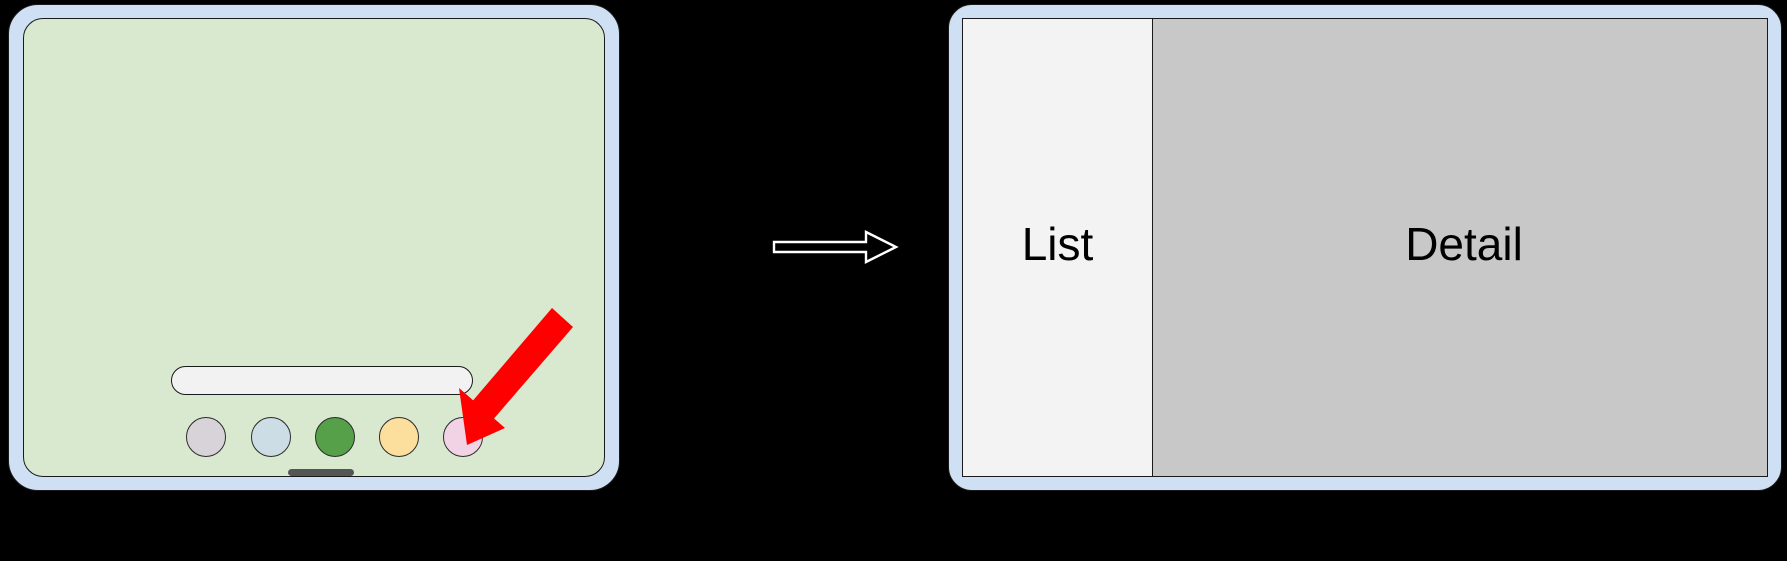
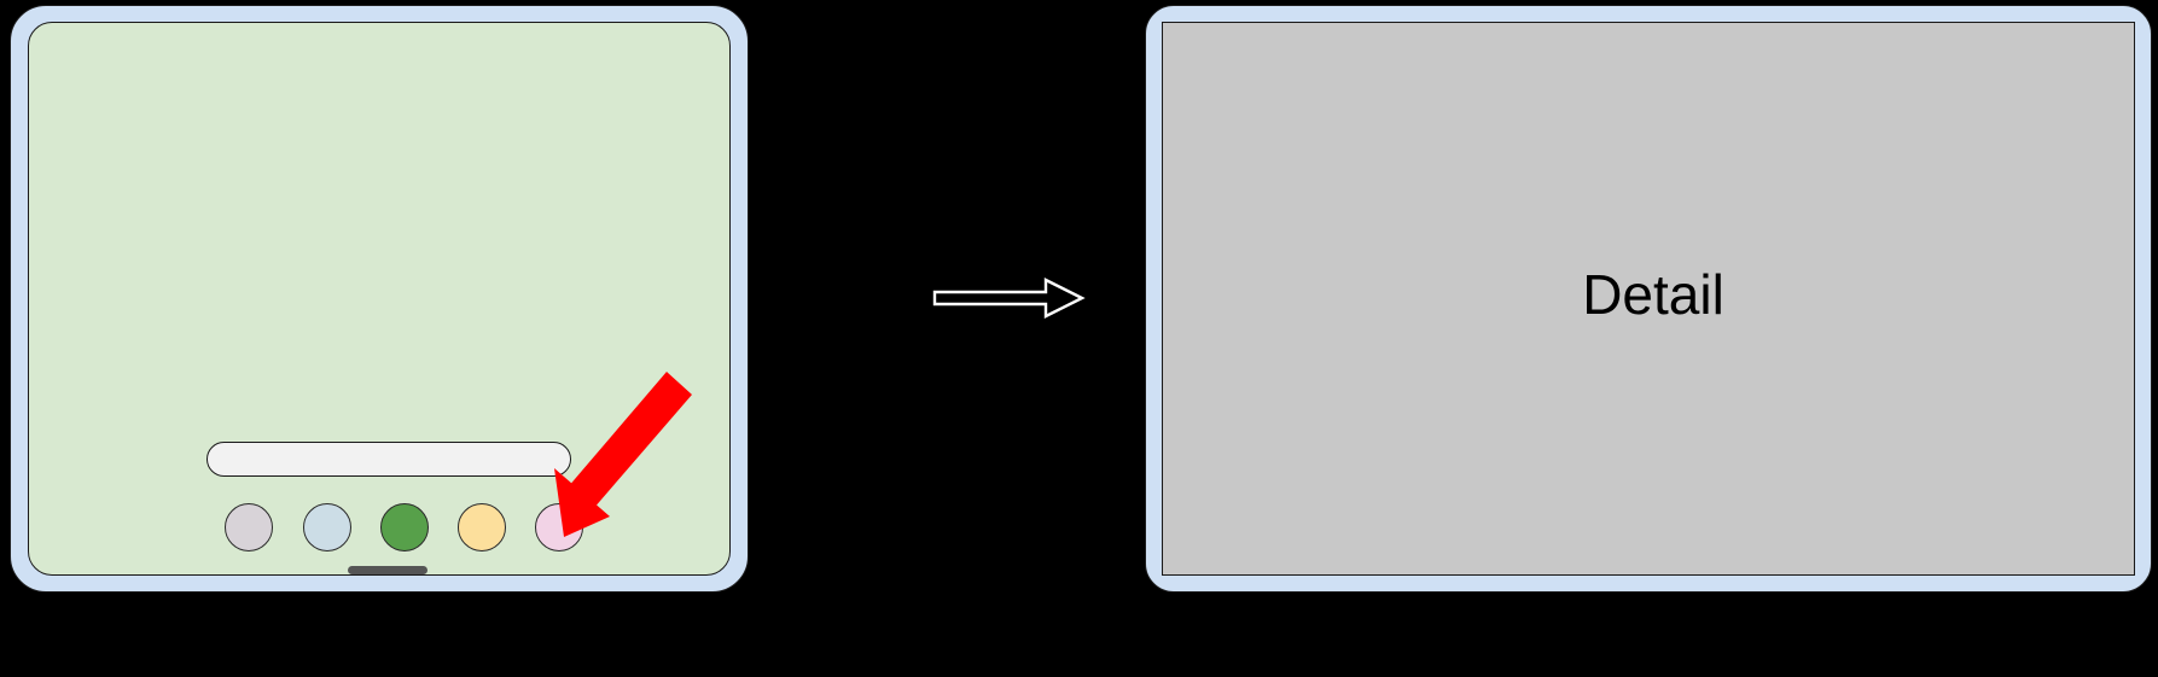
- List
  Detail
